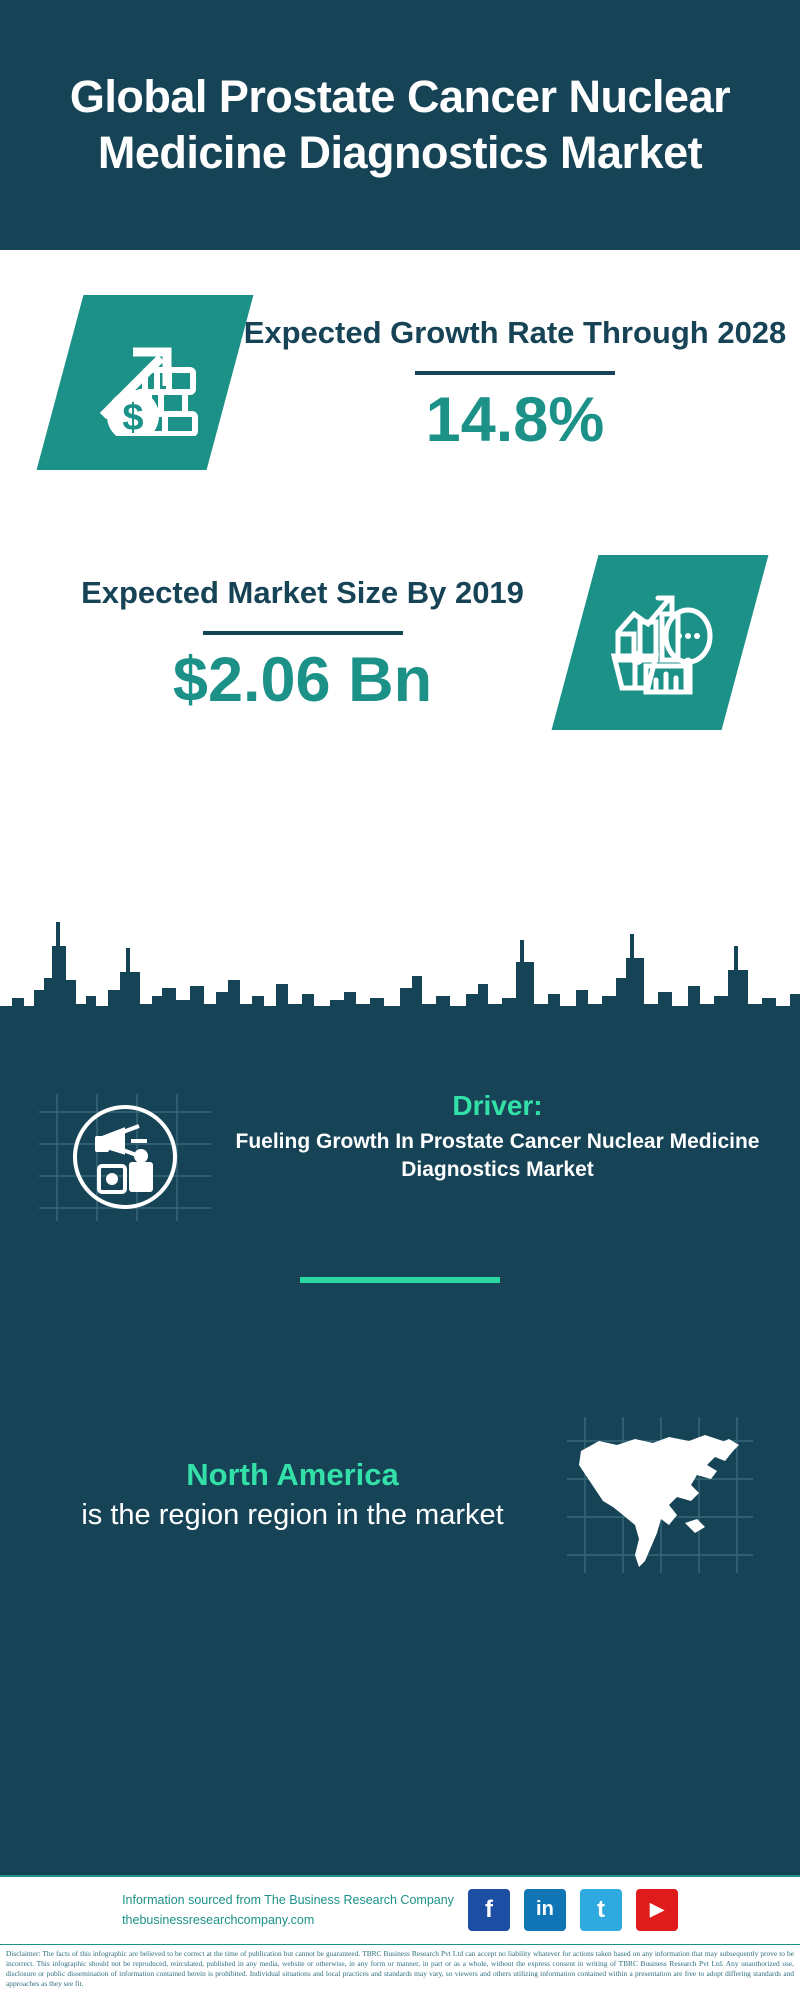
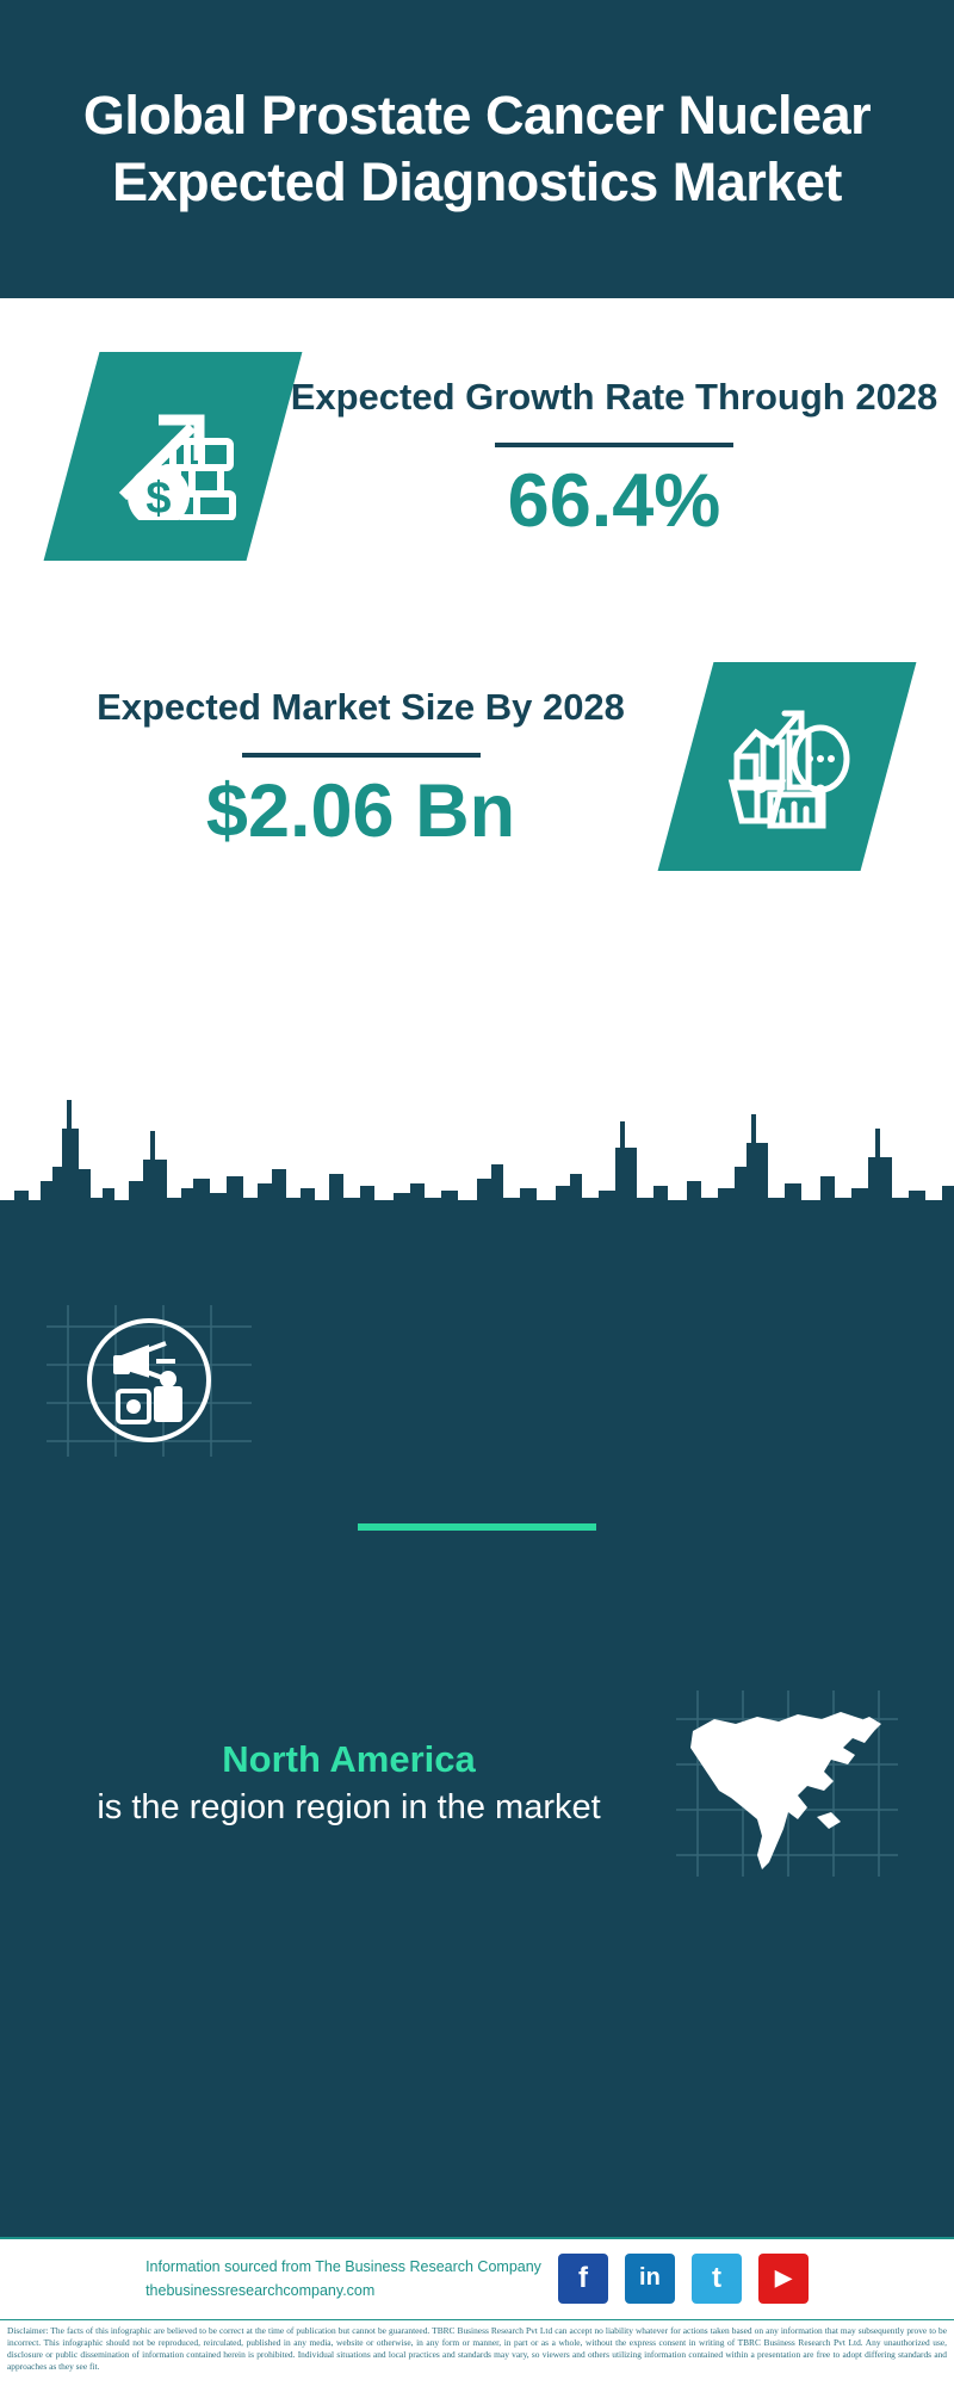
- Global Prostate Cancer Nuclear Medicine Diagnostics Market
+ Global Prostate Cancer Nuclear Expected Diagnostics Market
  Expected Growth Rate Through 2028
- 14.8%
+ 66.4%
- Expected Market Size By 2019
+ Expected Market Size By 2028
  $2.06 Bn
- Driver:
- Fueling Growth In Prostate Cancer Nuclear Medicine Diagnostics Market
  North America
  is the region region in the market
  Information sourced from The Business Research Company
  thebusinessresearchcompany.com
  f
  in
  t
  ▶
  Disclaimer: The facts of this infographic are believed to be correct at the time of publication but cannot be guaranteed. TBRC Business Research Pvt Ltd can accept no liability whatever for actions taken based on any information that may subsequently prove to be incorrect. This infographic should not be reproduced, reirculated, published in any media, website or otherwise, in any form or manner, in part or as a whole, without the express consent in writing of TBRC Business Research Pvt Ltd. Any unauthorized use, disclosure or public dissemination of information contained herein is prohibited. Individual situations and local practices and standards may vary, so viewers and others utilizing information contained within a presentation are free to adopt differing standards and approaches as they see fit.
